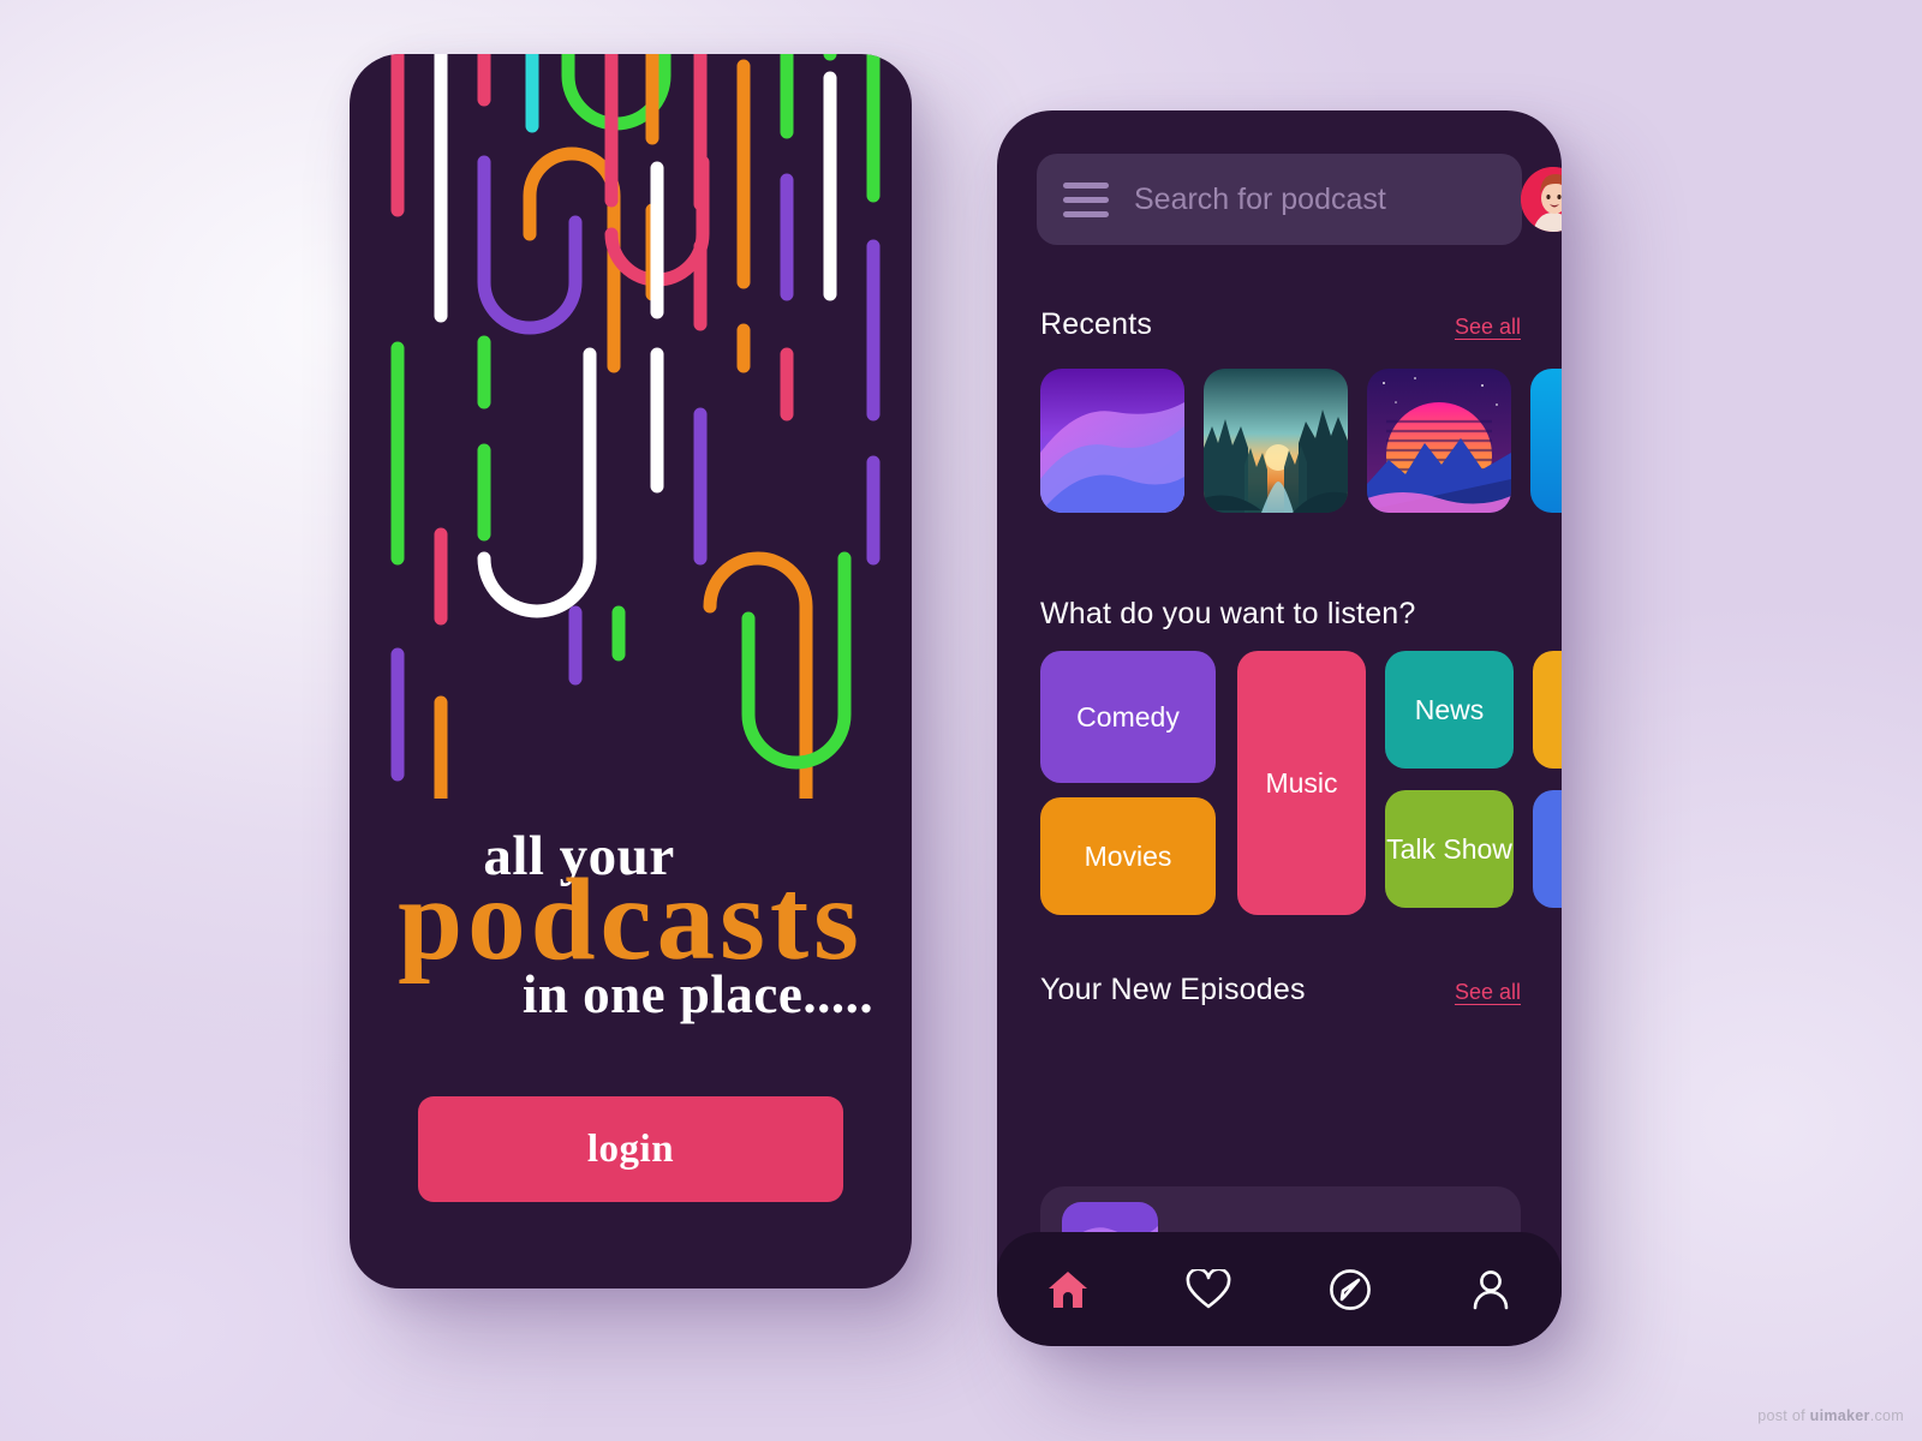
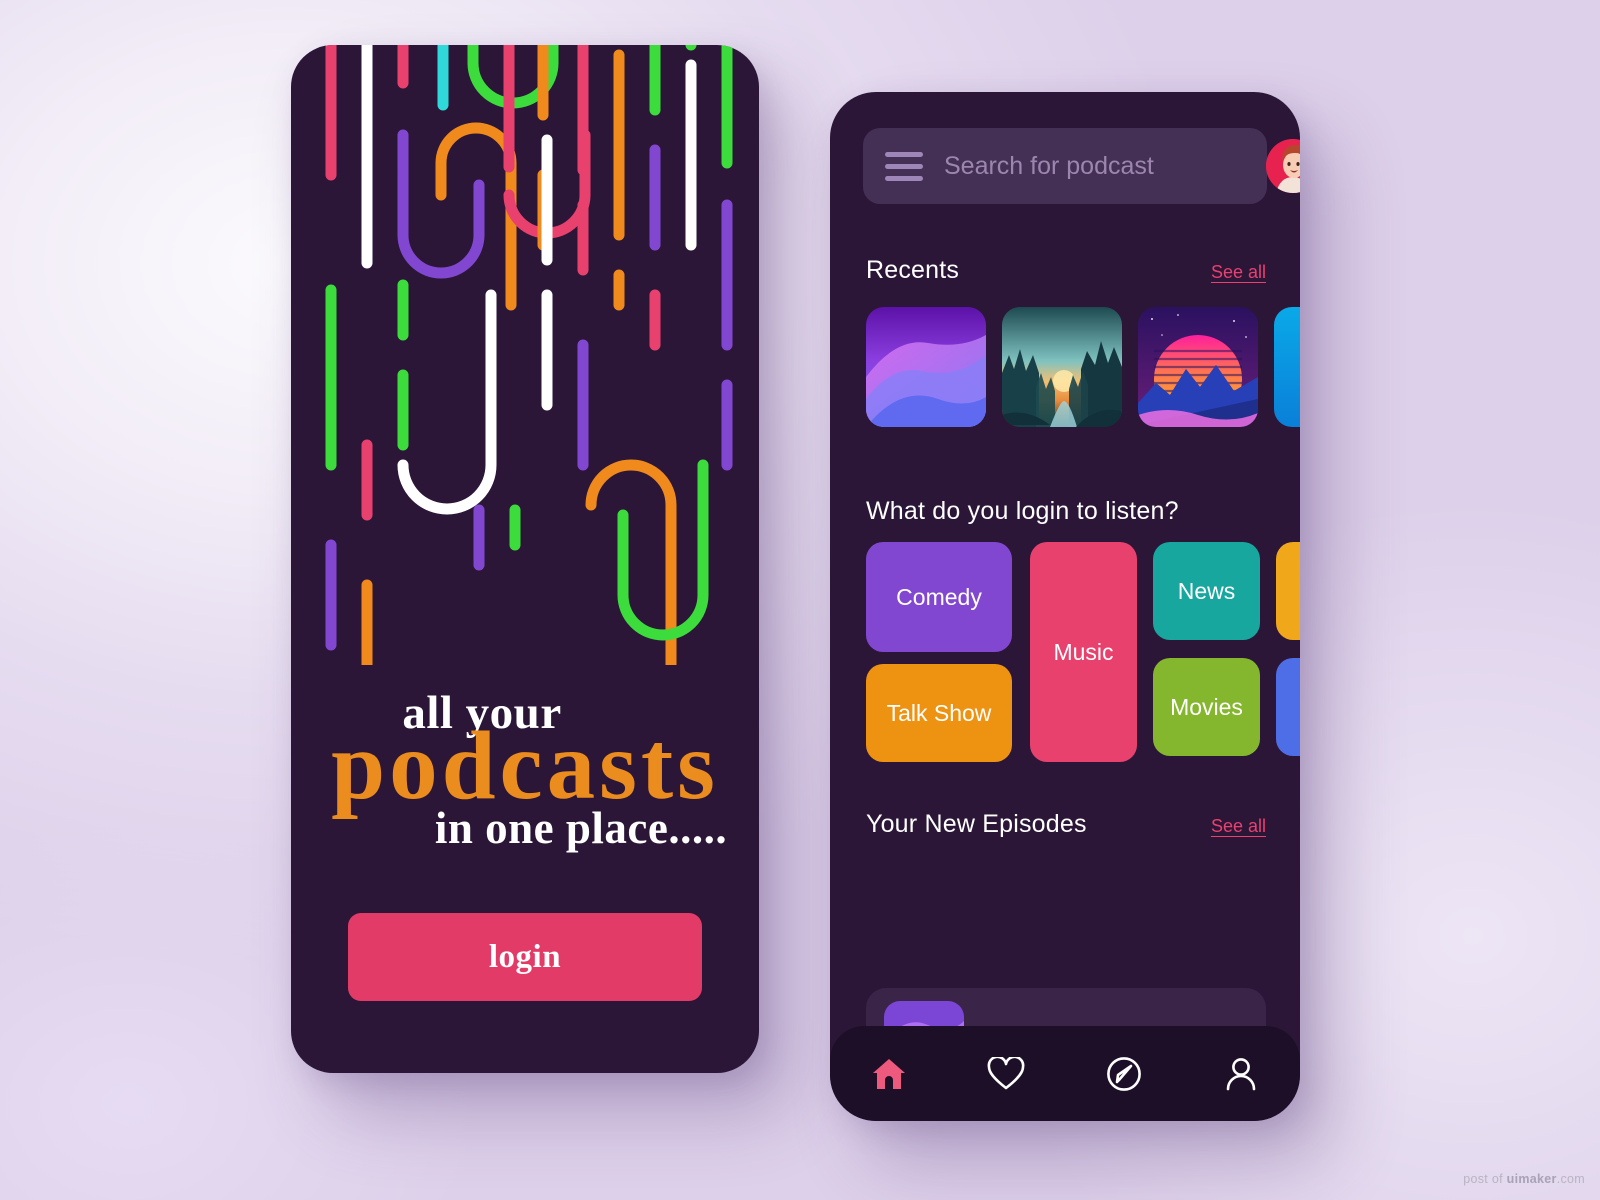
  all your
  podcasts
  in one place.....
  login
  Search for podcast
  Recents
  See all
- What do you want to listen?
+ What do you login to listen?
  Comedy
- Movies
+ Talk Show
  Music
  News
- Talk Show
+ Movies
  Your New Episodes
  See all
  post of uimaker.com
